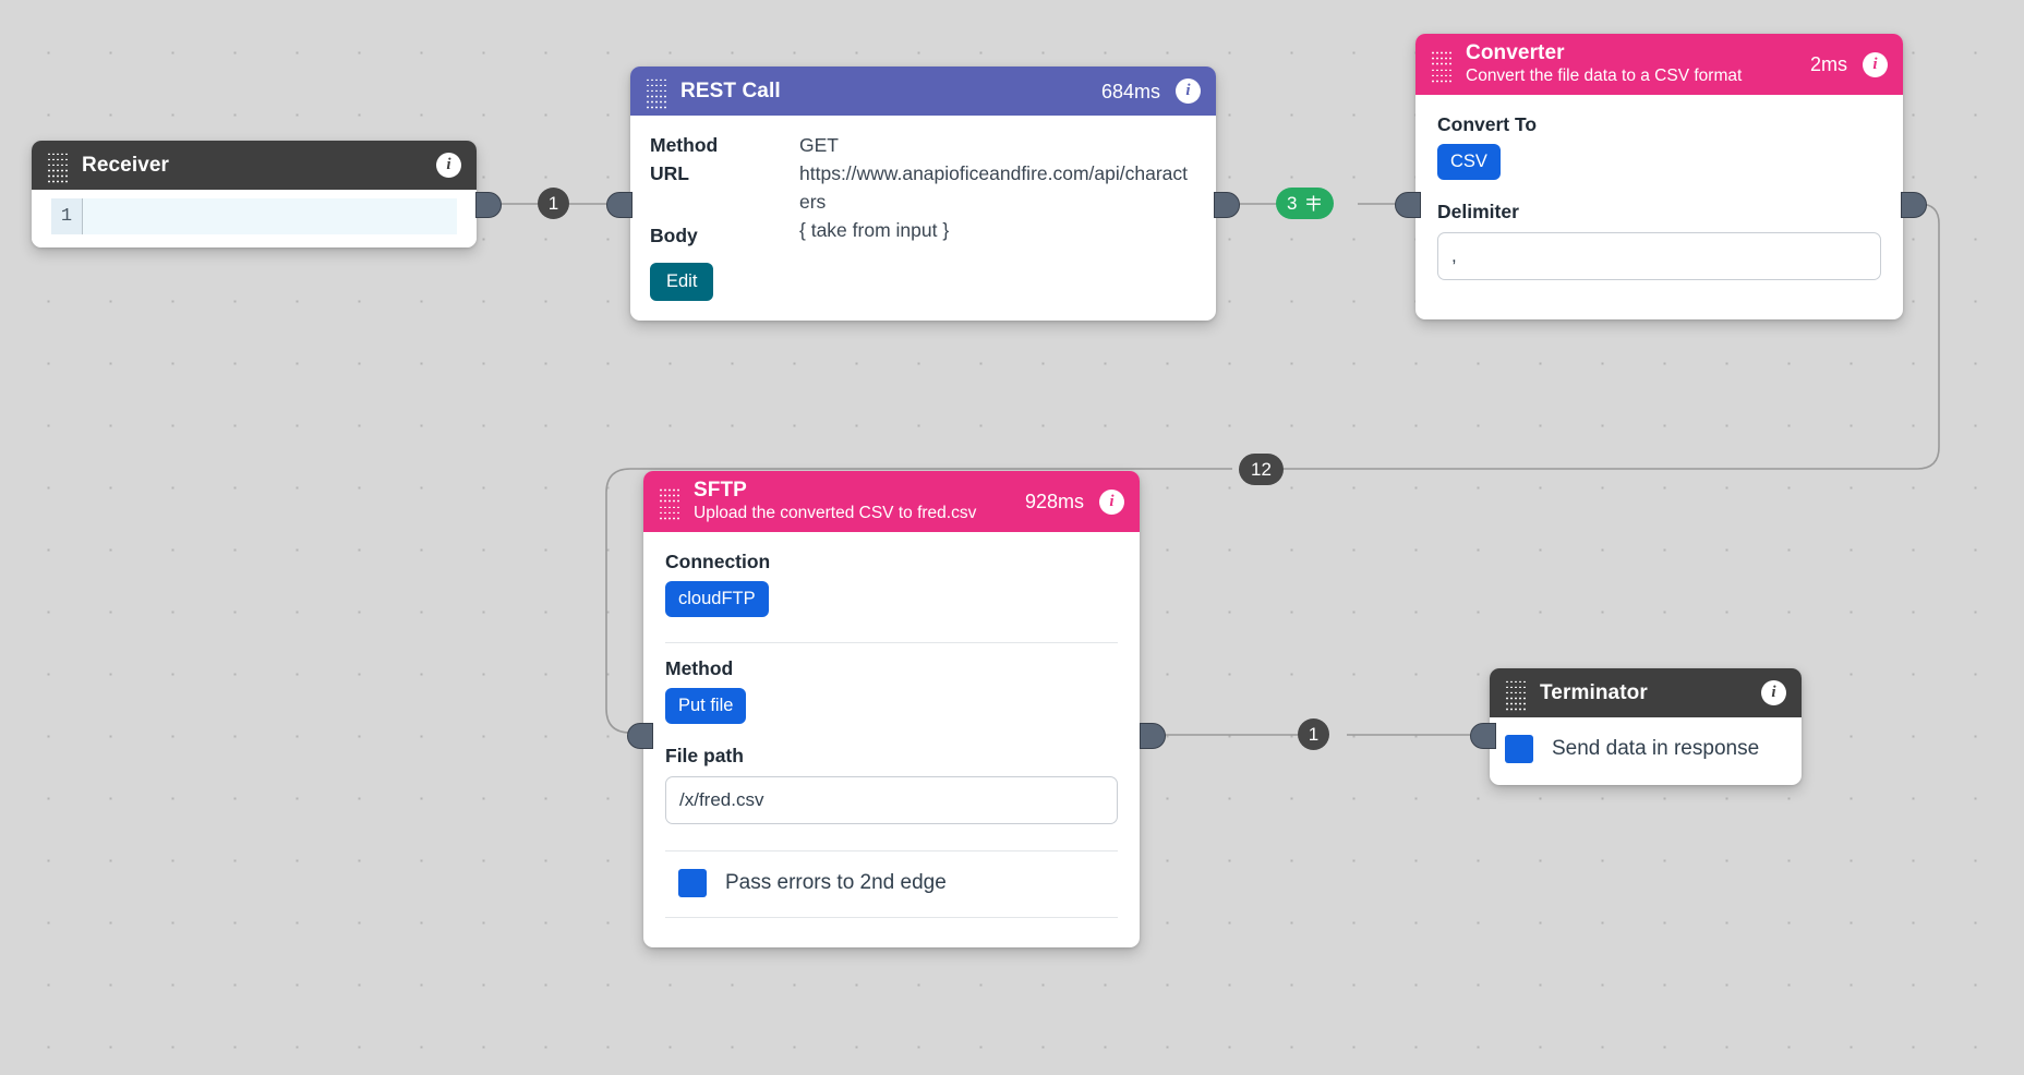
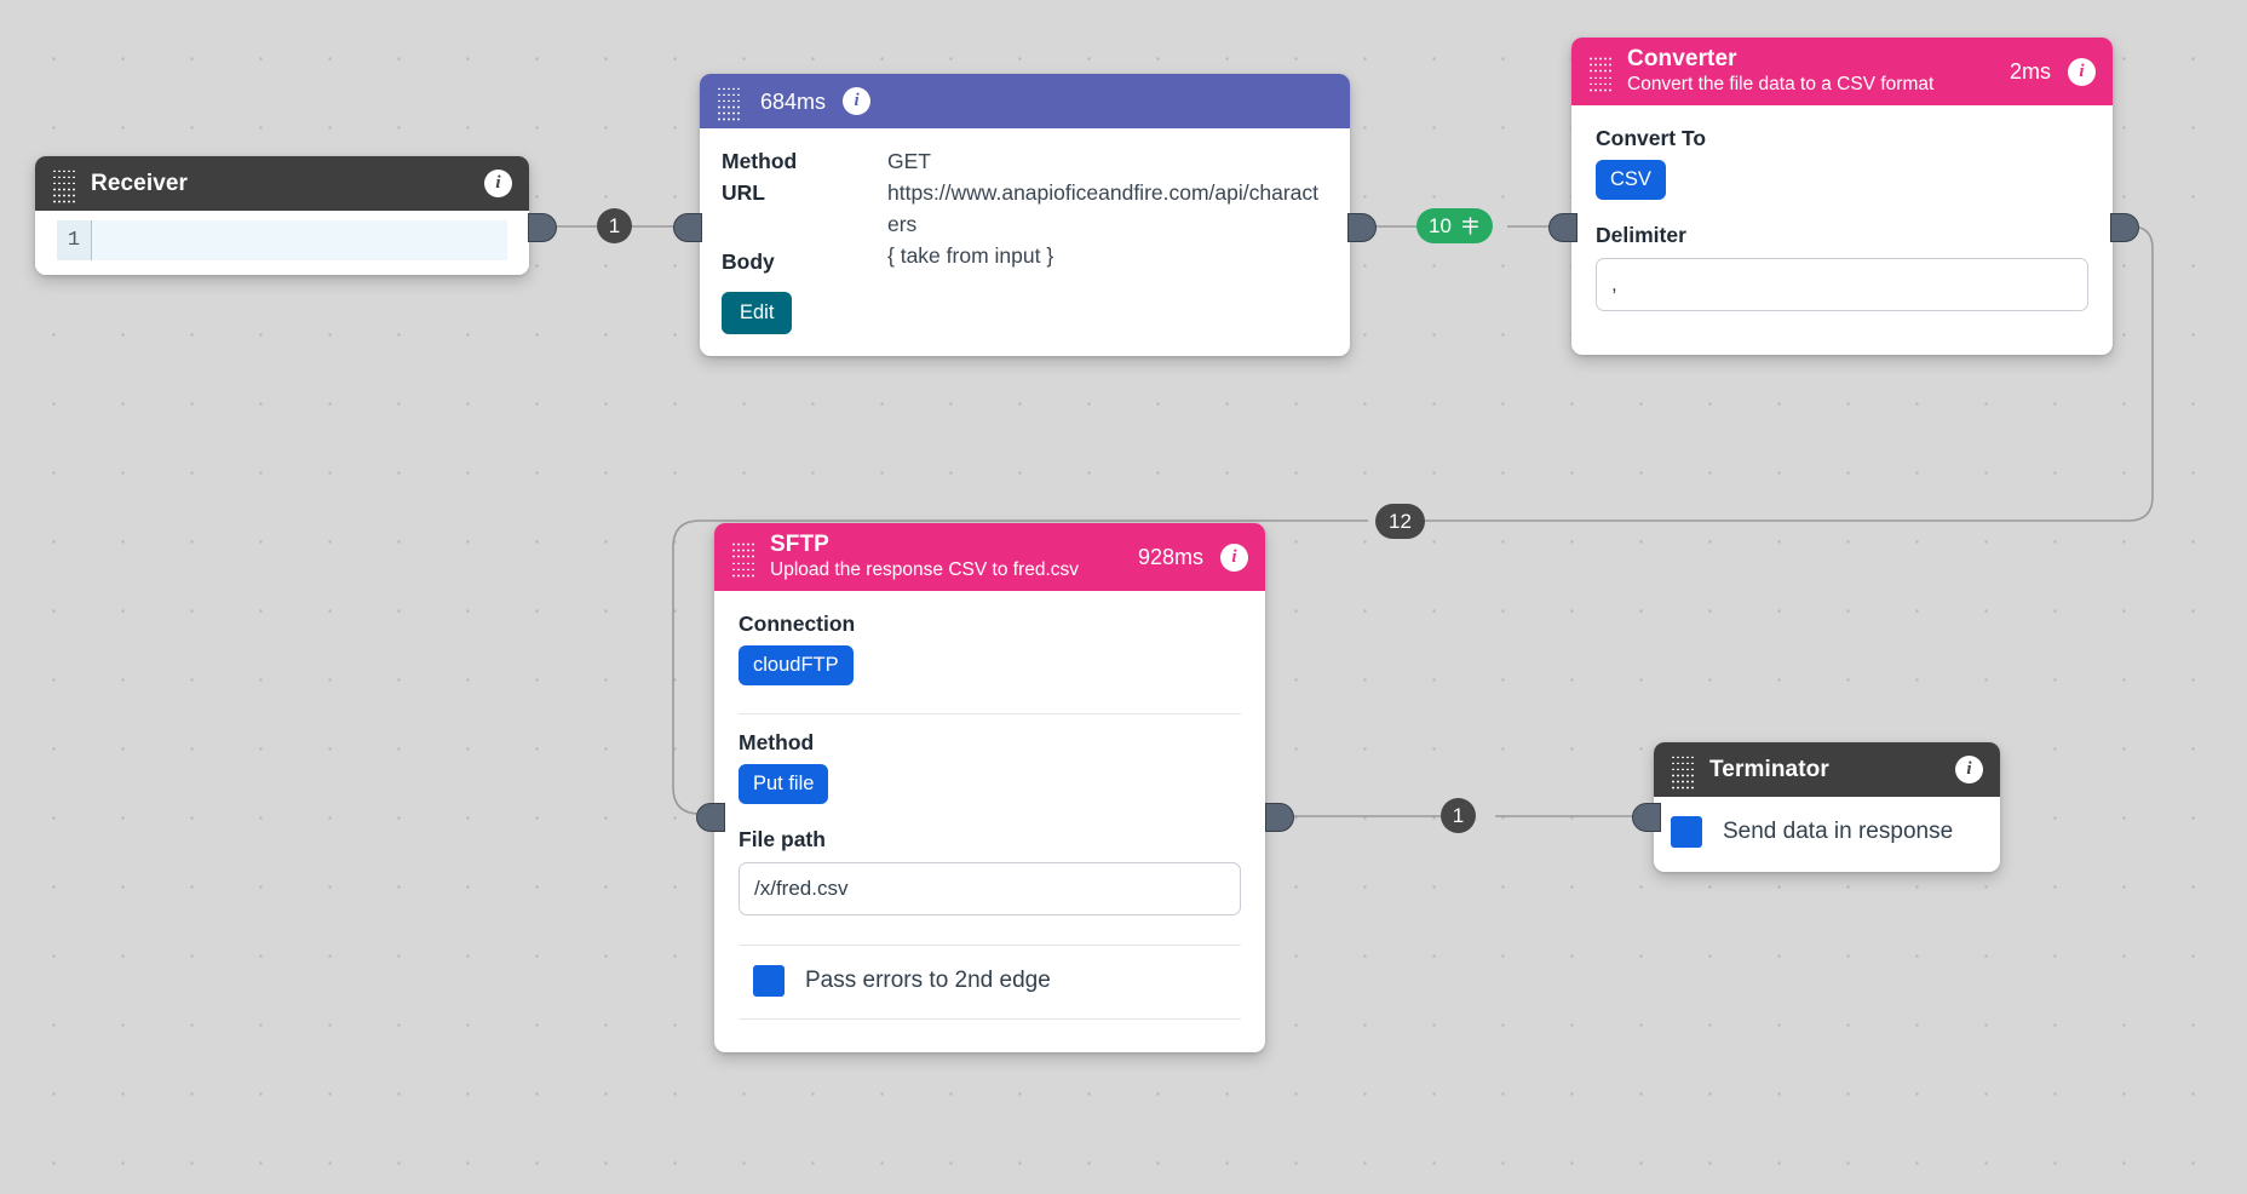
  Receiver
  i
  1
  1
- REST Call
  684ms
  i
  Method
  URL
  Body
  GET
  https://www.anapioficeandfire.com/api/characters
  { take from input }
  Edit
- 3
+ 10
  Converter
  Convert the file data to a CSV format
  2ms
  i
  Convert To
  CSV
  Delimiter
  ,
  12
  SFTP
- Upload the converted CSV to fred.csv
+ Upload the response CSV to fred.csv
  928ms
  i
  Connection
  cloudFTP
  Method
  Put file
  File path
  /x/fred.csv
  Pass errors to 2nd edge
  1
  Terminator
  i
  Send data in response
